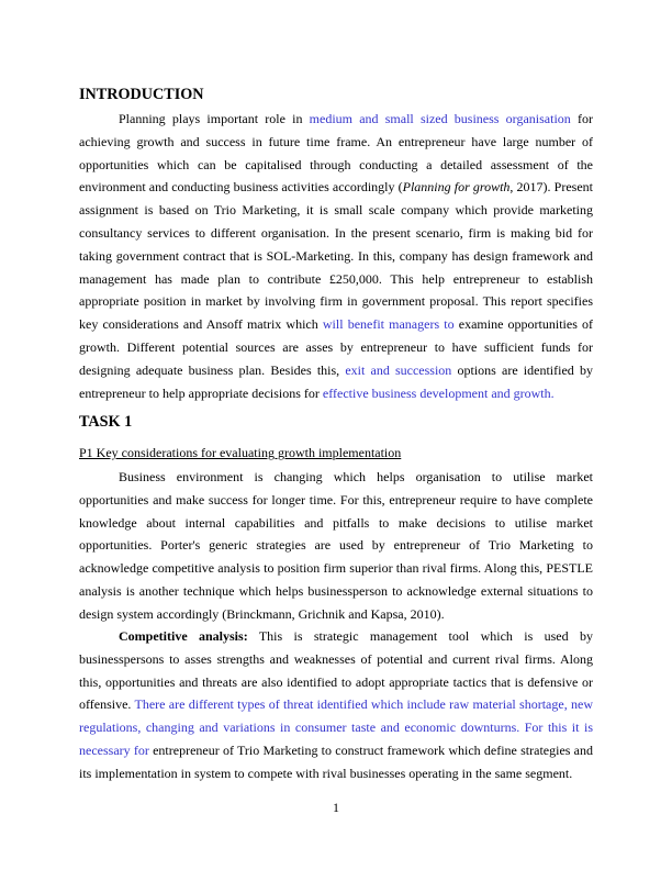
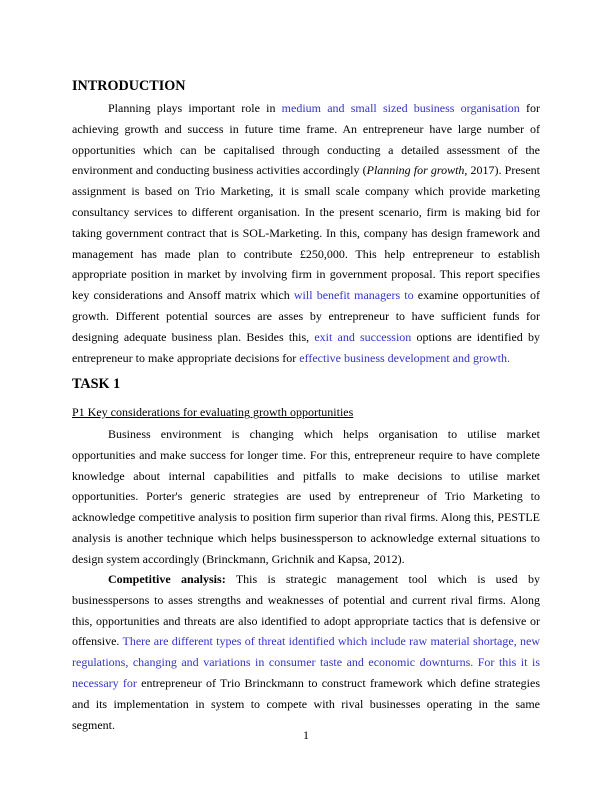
  INTRODUCTION
- Planning plays important role in medium and small sized business organisation for achieving growth and success in future time frame. An entrepreneur have large number of opportunities which can be capitalised through conducting a detailed assessment of the environment and conducting business activities accordingly (Planning for growth, 2017). Present assignment is based on Trio Marketing, it is small scale company which provide marketing consultancy services to different organisation. In the present scenario, firm is making bid for taking government contract that is SOL-Marketing. In this, company has design framework and management has made plan to contribute £250,000. This help entrepreneur to establish appropriate position in market by involving firm in government proposal. This report specifies key considerations and Ansoff matrix which will benefit managers to examine opportunities of growth. Different potential sources are asses by entrepreneur to have sufficient funds for designing adequate business plan. Besides this, exit and succession options are identified by entrepreneur to help appropriate decisions for effective business development and growth.
+ Planning plays important role in medium and small sized business organisation for achieving growth and success in future time frame. An entrepreneur have large number of opportunities which can be capitalised through conducting a detailed assessment of the environment and conducting business activities accordingly (Planning for growth, 2017). Present assignment is based on Trio Marketing, it is small scale company which provide marketing consultancy services to different organisation. In the present scenario, firm is making bid for taking government contract that is SOL-Marketing. In this, company has design framework and management has made plan to contribute £250,000. This help entrepreneur to establish appropriate position in market by involving firm in government proposal. This report specifies key considerations and Ansoff matrix which will benefit managers to examine opportunities of growth. Different potential sources are asses by entrepreneur to have sufficient funds for designing adequate business plan. Besides this, exit and succession options are identified by entrepreneur to make appropriate decisions for effective business development and growth.
  TASK 1
- P1 Key considerations for evaluating growth implementation
+ P1 Key considerations for evaluating growth opportunities
- Business environment is changing which helps organisation to utilise market opportunities and make success for longer time. For this, entrepreneur require to have complete knowledge about internal capabilities and pitfalls to make decisions to utilise market opportunities. Porter's generic strategies are used by entrepreneur of Trio Marketing to acknowledge competitive analysis to position firm superior than rival firms. Along this, PESTLE analysis is another technique which helps businessperson to acknowledge external situations to design system accordingly (Brinckmann, Grichnik and Kapsa, 2010).
+ Business environment is changing which helps organisation to utilise market opportunities and make success for longer time. For this, entrepreneur require to have complete knowledge about internal capabilities and pitfalls to make decisions to utilise market opportunities. Porter's generic strategies are used by entrepreneur of Trio Marketing to acknowledge competitive analysis to position firm superior than rival firms. Along this, PESTLE analysis is another technique which helps businessperson to acknowledge external situations to design system accordingly (Brinckmann, Grichnik and Kapsa, 2012).
- Competitive analysis: This is strategic management tool which is used by businesspersons to asses strengths and weaknesses of potential and current rival firms. Along this, opportunities and threats are also identified to adopt appropriate tactics that is defensive or offensive. There are different types of threat identified which include raw material shortage, new regulations, changing and variations in consumer taste and economic downturns. For this it is necessary for entrepreneur of Trio Marketing to construct framework which define strategies and its implementation in system to compete with rival businesses operating in the same segment.
+ Competitive analysis: This is strategic management tool which is used by businesspersons to asses strengths and weaknesses of potential and current rival firms. Along this, opportunities and threats are also identified to adopt appropriate tactics that is defensive or offensive. There are different types of threat identified which include raw material shortage, new regulations, changing and variations in consumer taste and economic downturns. For this it is necessary for entrepreneur of Trio Brinckmann to construct framework which define strategies and its implementation in system to compete with rival businesses operating in the same segment.
  1
